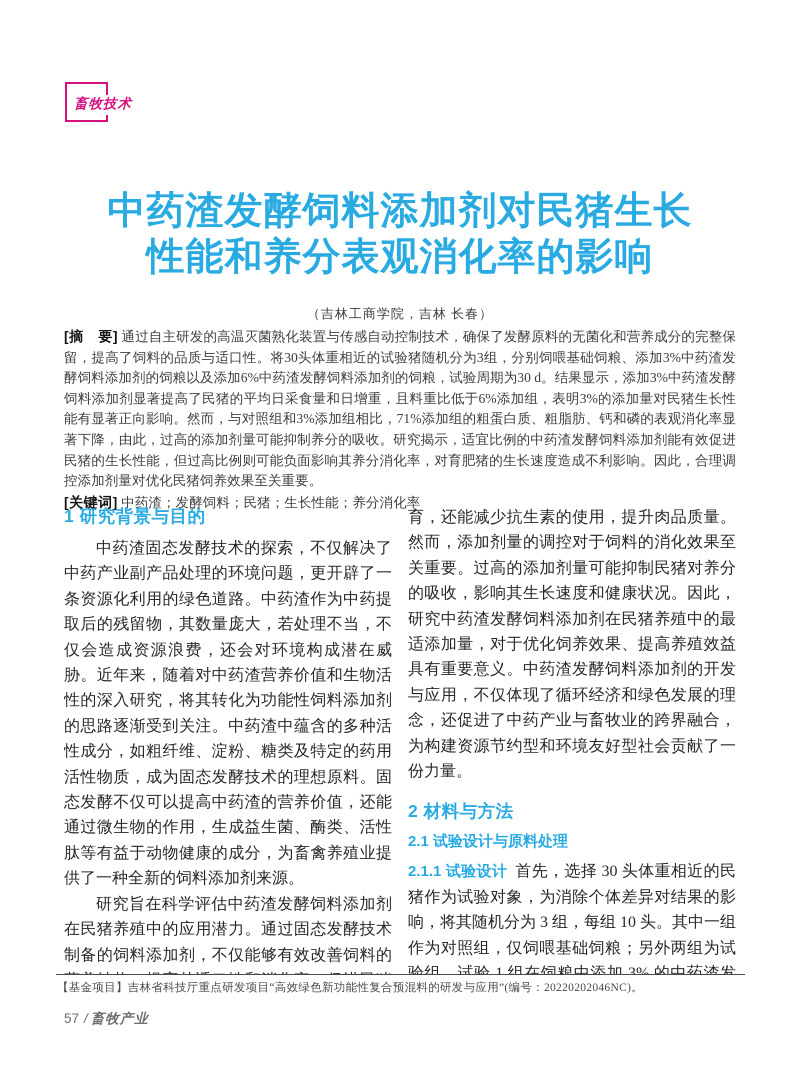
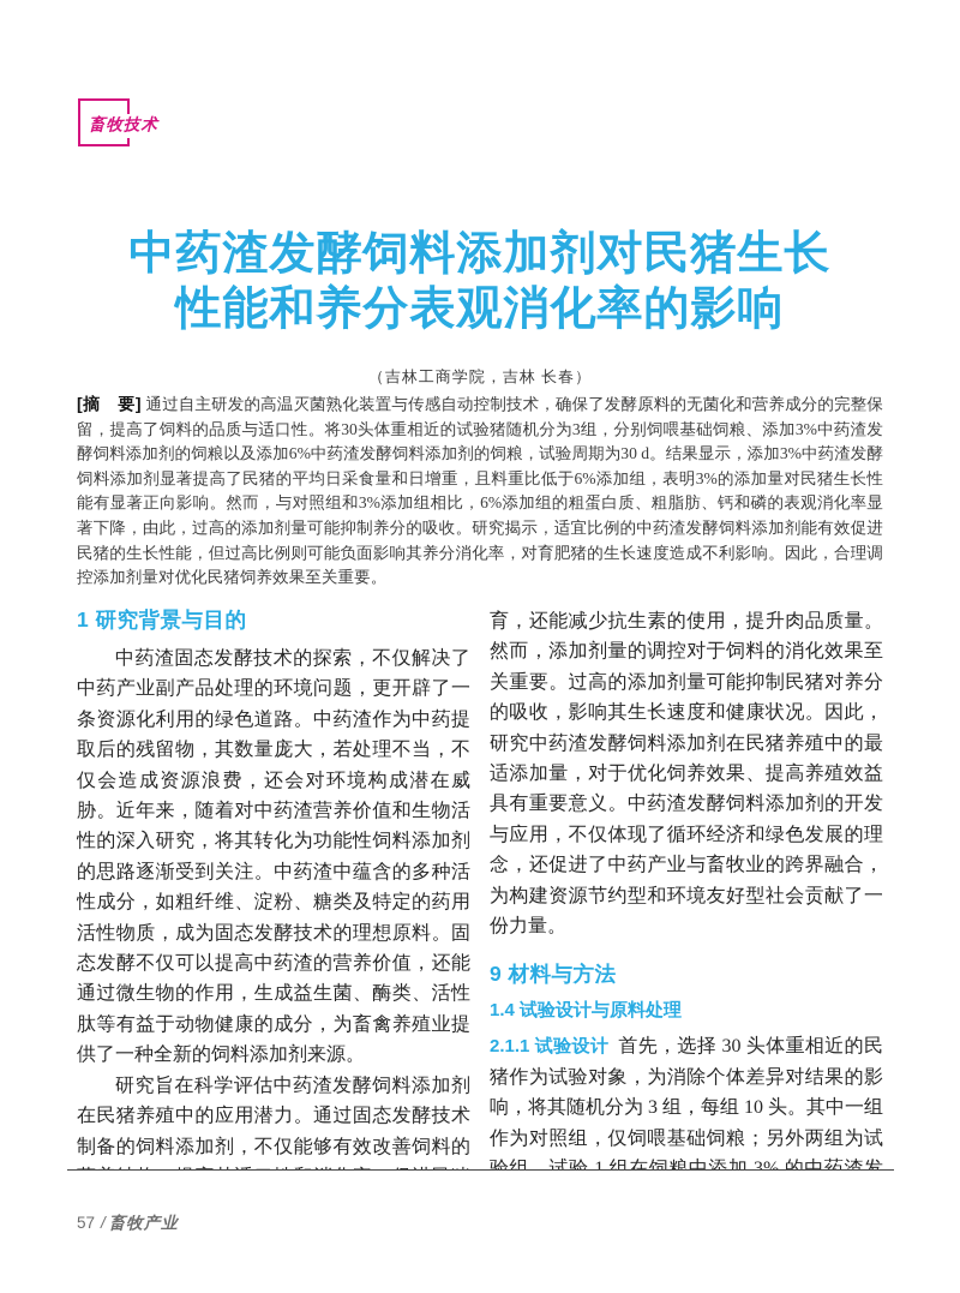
  畜牧技术
  中药渣发酵饲料添加剂对民猪生长
  性能和养分表观消化率的影响
  （吉林工商学院，吉林 长春）
- [摘 要] 通过自主研发的高温灭菌熟化装置与传感自动控制技术，确保了发酵原料的无菌化和营养成分的完整保留，提高了饲料的品质与适口性。将30头体重相近的试验猪随机分为3组，分别饲喂基础饲粮、添加3%中药渣发酵饲料添加剂的饲粮以及添加6%中药渣发酵饲料添加剂的饲粮，试验周期为30 d。结果显示，添加3%中药渣发酵饲料添加剂显著提高了民猪的平均日采食量和日增重，且料重比低于6%添加组，表明3%的添加量对民猪生长性能有显著正向影响。然而，与对照组和3%添加组相比，71%添加组的粗蛋白质、粗脂肪、钙和磷的表观消化率显著下降，由此，过高的添加剂量可能抑制养分的吸收。研究揭示，适宜比例的中药渣发酵饲料添加剂能有效促进民猪的生长性能，但过高比例则可能负面影响其养分消化率，对育肥猪的生长速度造成不利影响。因此，合理调控添加剂量对优化民猪饲养效果至关重要。
+ [摘 要] 通过自主研发的高温灭菌熟化装置与传感自动控制技术，确保了发酵原料的无菌化和营养成分的完整保留，提高了饲料的品质与适口性。将30头体重相近的试验猪随机分为3组，分别饲喂基础饲粮、添加3%中药渣发酵饲料添加剂的饲粮以及添加6%中药渣发酵饲料添加剂的饲粮，试验周期为30 d。结果显示，添加3%中药渣发酵饲料添加剂显著提高了民猪的平均日采食量和日增重，且料重比低于6%添加组，表明3%的添加量对民猪生长性能有显著正向影响。然而，与对照组和3%添加组相比，6%添加组的粗蛋白质、粗脂肪、钙和磷的表观消化率显著下降，由此，过高的添加剂量可能抑制养分的吸收。研究揭示，适宜比例的中药渣发酵饲料添加剂能有效促进民猪的生长性能，但过高比例则可能负面影响其养分消化率，对育肥猪的生长速度造成不利影响。因此，合理调控添加剂量对优化民猪饲养效果至关重要。
- [关键词] 中药渣；发酵饲料；民猪；生长性能；养分消化率
  1 研究背景与目的
  中药渣固态发酵技术的探索，不仅解决了中药产业副产品处理的环境问题，更开辟了一条资源化利用的绿色道路。中药渣作为中药提取后的残留物，其数量庞大，若处理不当，不仅会造成资源浪费，还会对环境构成潜在威胁。近年来，随着对中药渣营养价值和生物活性的深入研究，将其转化为功能性饲料添加剂的思路逐渐受到关注。中药渣中蕴含的多种活性成分，如粗纤维、淀粉、糖类及特定的药用活性物质，成为固态发酵技术的理想原料。固态发酵不仅可以提高中药渣的营养价值，还能通过微生物的作用，生成益生菌、酶类、活性肽等有益于动物健康的成分，为畜禽养殖业提供了一种全新的饲料添加剂来源。
  研究旨在科学评估中药渣发酵饲料添加剂在民猪养殖中的应用潜力。通过固态发酵技术制备的饲料添加剂，不仅能够有效改善饲料的
  育，还能减少抗生素的使用，提升肉品质量。然而，添加剂量的调控对于饲料的消化效果至关重要。过高的添加剂量可能抑制民猪对养分的吸收，影响其生长速度和健康状况。因此，研究中药渣发酵饲料添加剂在民猪养殖中的最适添加量，对于优化饲养效果、提高养殖效益具有重要意义。中药渣发酵饲料添加剂的开发与应用，不仅体现了循环经济和绿色发展的理念，还促进了中药产业与畜牧业的跨界融合，为构建资源节约型和环境友好型社会贡献了一份力量。
- 2 材料与方法
+ 9 材料与方法
- 2.1 试验设计与原料处理
+ 1.4 试验设计与原料处理
  2.1.1 试验设计 首先，选择 30 头体重相近的民猪作为试验对象，为消除个体差异对结果的影响，将其随机分为 3 组，每组 10 头。其中一组作为对照组，仅饲喂基础饲粮；另外两组为试验组，试验 1 组在饲粮中添加 3% 的中药渣发
- 【基金项目】吉林省科技厅重点研发项目“高效绿色新功能性复合预混料的研发与应用”(编号：20220202046NC)。
  57 / 畜牧产业
